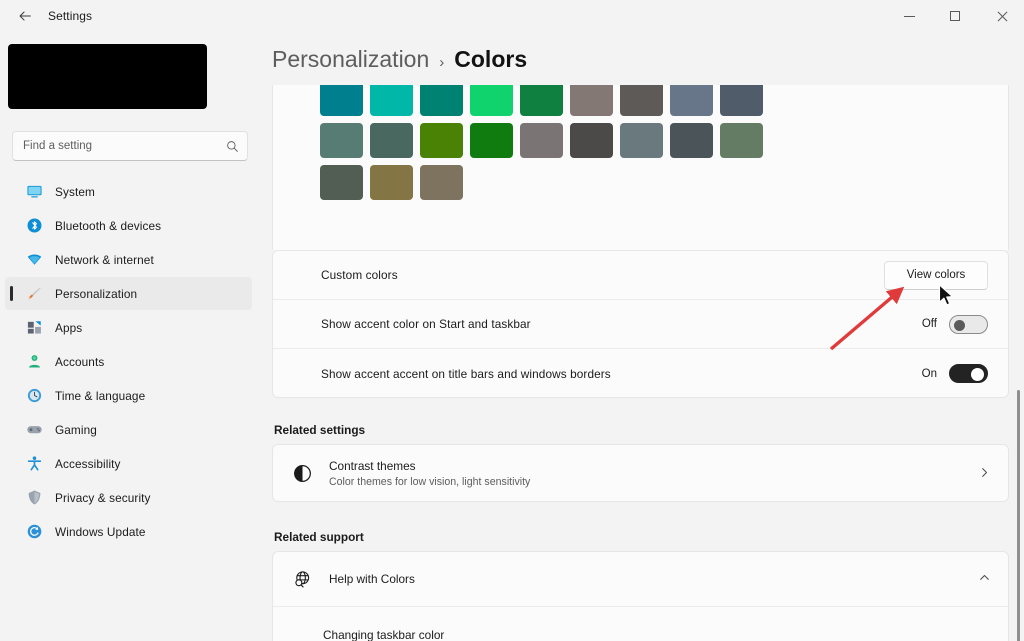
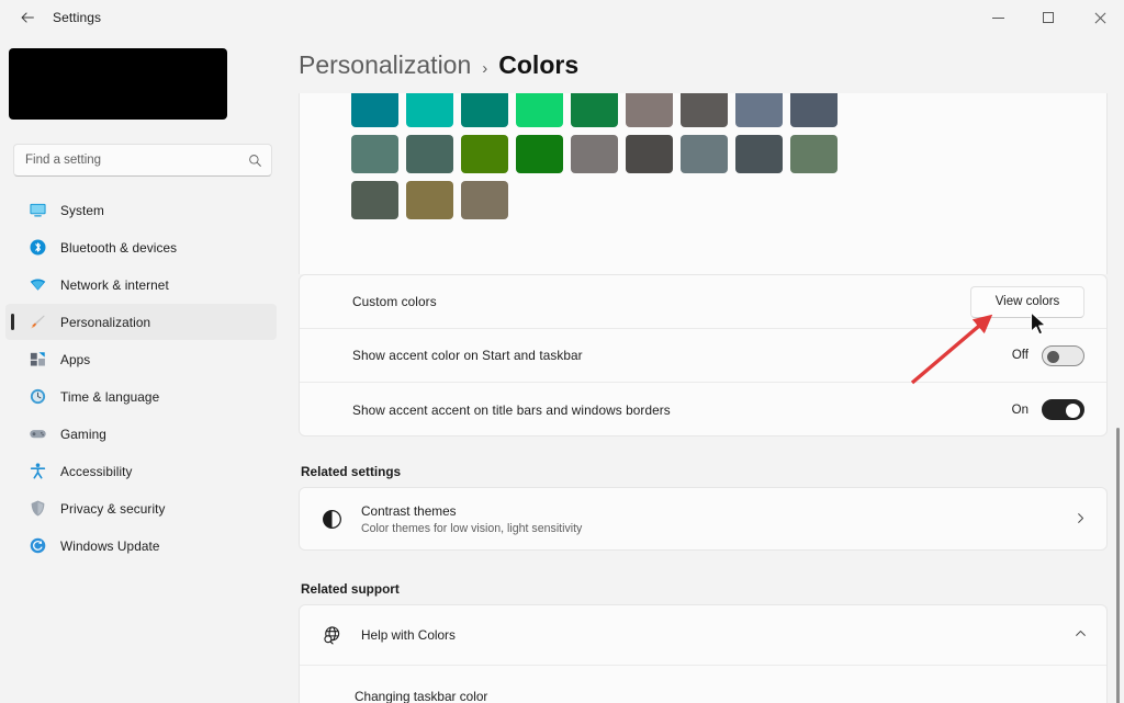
  Settings
  Find a setting
  System
  Bluetooth & devices
  Network & internet
  Personalization
  Apps
- Accounts
  Time & language
  Gaming
  Accessibility
  Privacy & security
  Windows Update
  Personalization
  ›
  Colors
  Custom colors
  View colors
  Show accent color on Start and taskbar
  Off
  Show accent accent on title bars and windows borders
  On
  Related settings
  Contrast themes
  Color themes for low vision, light sensitivity
  Related support
  Help with Colors
  Changing taskbar color
